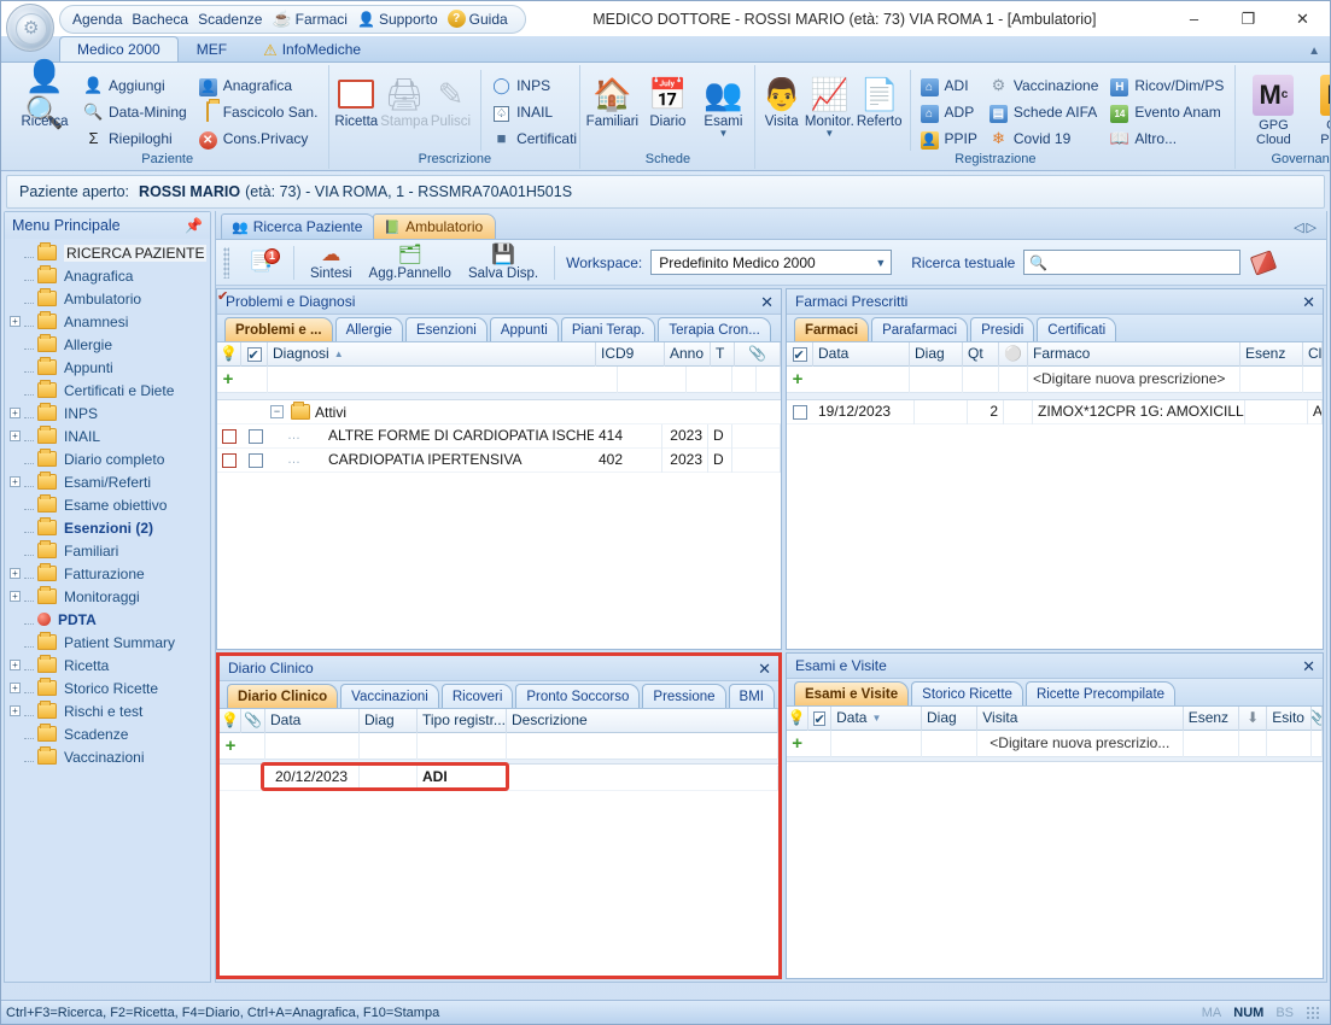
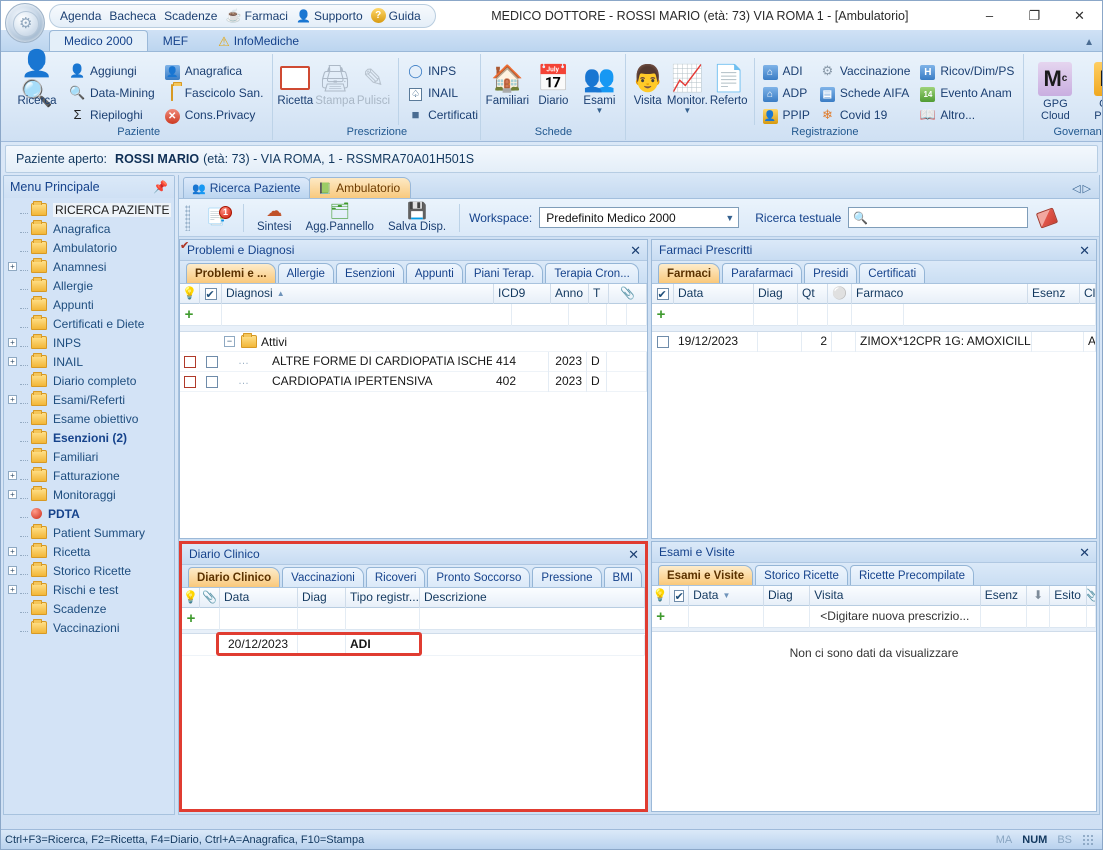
  ⚙
  Agenda
  Bacheca
  Scadenze
  ☕
  Farmaci
  👤
  Supporto
  ?
  Guida
  MEDICO DOTTORE - ROSSI MARIO (età: 73) VIA ROMA 1 - [Ambulatorio]
  –
  ❐
  ✕
  Medico 2000
  MEF
  ⚠
  InfoMediche
  ▲
  👤🔍
  Ricerca
  👤
  Aggiungi
  🔍
  Data-Mining
  Σ
  Riepiloghi
  👤
  Anagrafica
  Fascicolo San.
  ✕
  Cons.Privacy
  Paziente
  Ricetta
  🖨
  Stampa
  ✎
  Pulisci
  ◯
  INPS
  ♤
  INAIL
  ■
  Certificati
  Prescrizione
  🏠
  Familiari
  📅
  Diario
  👥
  Esami
  ▼
  Schede
  👨
  Visita
  📈
  Monitor.
  ▼
  📄
  Referto
  ⌂
  ADI
  ⌂
  ADP
  👤
  PPIP
  ⚙
  Vaccinazione
  ▤
  Schede AIFA
  ❄
  Covid 19
  H
  Ricov/Dim/PS
  14
  Evento Anam
  📖
  Altro...
  Registrazione
  M
  c
  GPG
  Cloud
  Governan
  Paziente aperto:
  ROSSI MARIO
  (età: 73) - VIA ROMA, 1 - RSSMRA70A01H501S
  Menu Principale
  📌
  RICERCA PAZIENTE
  Anagrafica
  Ambulatorio
  +
  Anamnesi
  Allergie
  Appunti
  Certificati e Diete
  +
  INPS
  +
  INAIL
  Diario completo
  +
  Esami/Referti
  Esame obiettivo
  Esenzioni (2)
  Familiari
  +
  Fatturazione
  +
  Monitoraggi
  PDTA
  Patient Summary
  +
  Ricetta
  +
  Storico Ricette
  +
  Rischi e test
  Scadenze
  Vaccinazioni
  👥
  Ricerca Paziente
  📗
  Ambulatorio
  ◁▷
  📑
  1
  ☁
  Sintesi
  🗂
  Agg.Pannello
  💾
  Salva Disp.
  Workspace:
  Predefinito Medico 2000
  ▼
  Ricerca testuale
  🔍
  Problemi e Diagnosi
  ✕
  Problemi e ...
  Allergie
  Esenzioni
  Appunti
  Piani Terap.
  Terapia Cron...
  💡
  Diagnosi
  ▲
  ICD9
  Anno
  T
  📎
  +
  −
  Attivi
  …
  ALTRE FORME DI CARDIOPATIA ISCHE
  414
  2023
  D
  …
  CARDIOPATIA IPERTENSIVA
  402
  2023
  D
  Farmaci Prescritti
  ✕
  Farmaci
  Parafarmaci
  Presidi
  Certificati
  Data
  Diag
  Qt
  ⚪
  Farmaco
  Esenz
  +
- <Digitare nuova prescrizione>
  19/12/2023
  2
  ZIMOX*12CPR 1G: AMOXICILL
  A
  Diario Clinico
  ✕
  Diario Clinico
  Vaccinazioni
  Ricoveri
  Pronto Soccorso
  Pressione
  BMI
  💡
  📎
  Data
  Diag
  Tipo registr...
  Descrizione
  +
  20/12/2023
  ADI
  Esami e Visite
  ✕
  Esami e Visite
  Storico Ricette
  Ricette Precompilate
  💡
  Data
  ▼
  Diag
  Visita
  Esenz
  ⬇
  Esito
  📎
  +
  <Digitare nuova prescrizio...
+ Non ci sono dati da visualizzare
  Ctrl+F3=Ricerca, F2=Ricetta, F4=Diario, Ctrl+A=Anagrafica, F10=Stampa
  MA
  NUM
  BS
